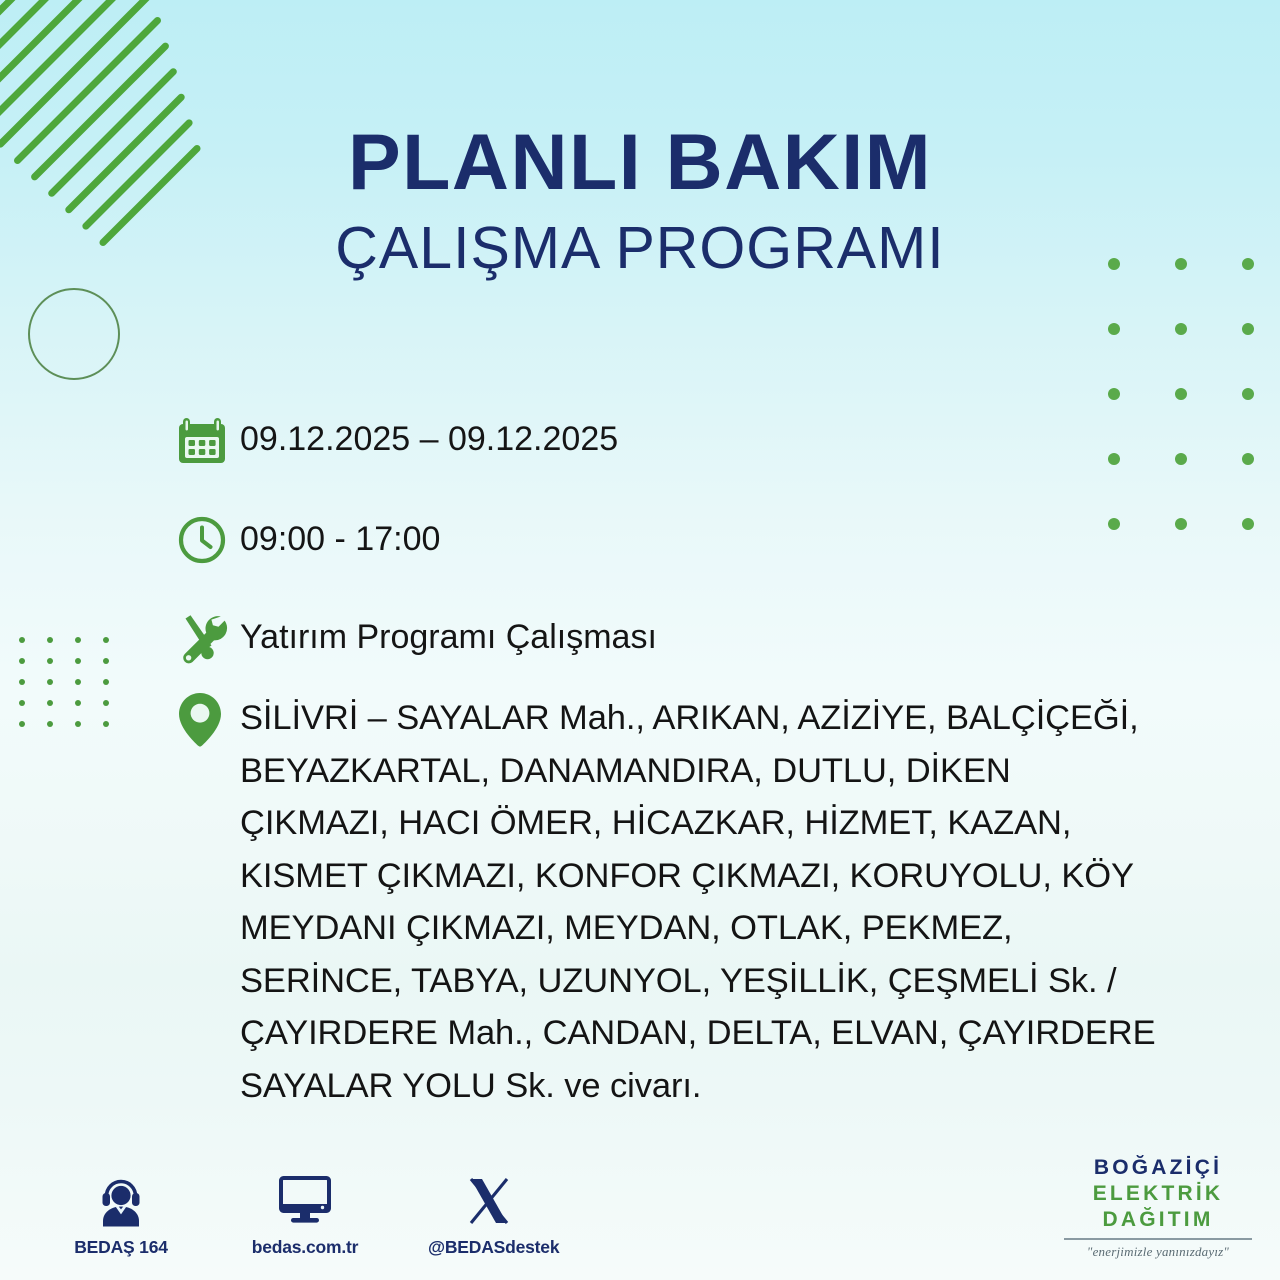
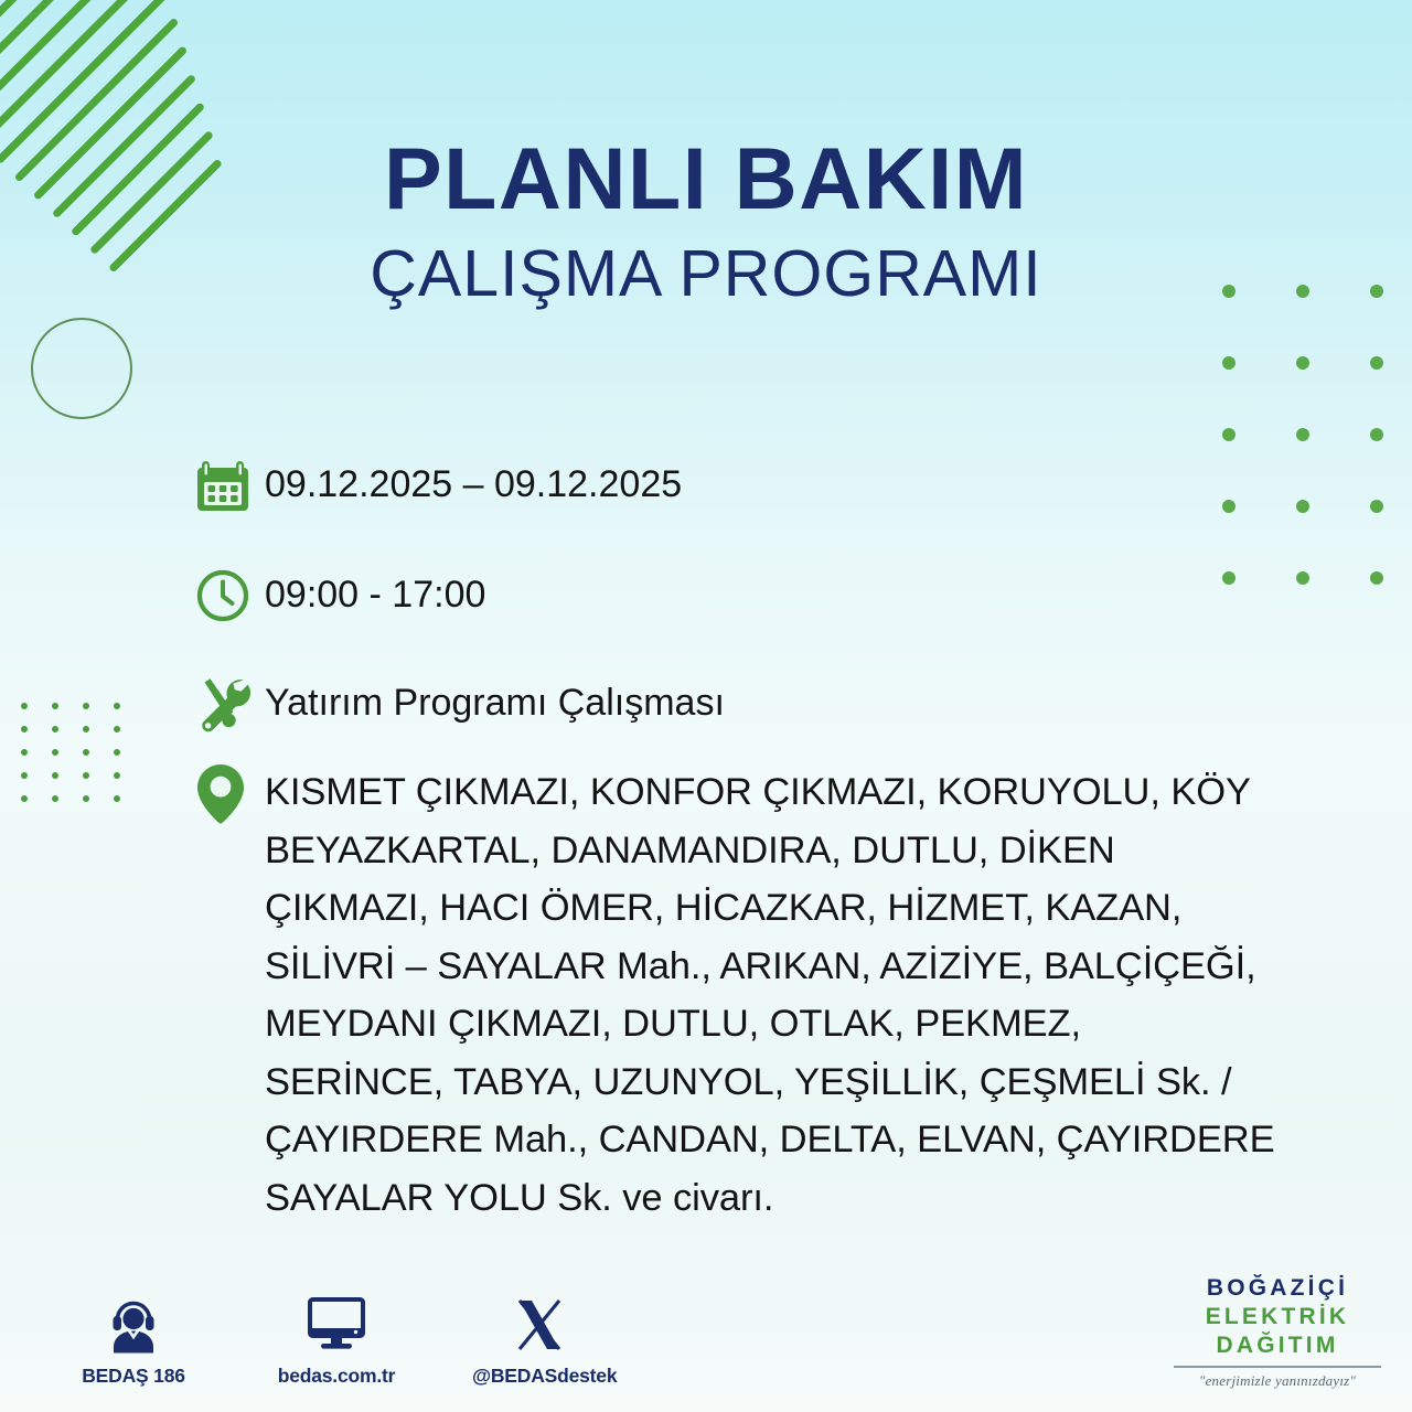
  PLANLI BAKIM
  ÇALIŞMA PROGRAMI
  09.12.2025 – 09.12.2025
  09:00 - 17:00
  Yatırım Programı Çalışması
- SİLİVRİ – SAYALAR Mah., ARIKAN, AZİZİYE, BALÇİÇEĞİ,
+ KISMET ÇIKMAZI, KONFOR ÇIKMAZI, KORUYOLU, KÖY
  BEYAZKARTAL, DANAMANDIRA, DUTLU, DİKEN
  ÇIKMAZI, HACI ÖMER, HİCAZKAR, HİZMET, KAZAN,
- KISMET ÇIKMAZI, KONFOR ÇIKMAZI, KORUYOLU, KÖY
+ SİLİVRİ – SAYALAR Mah., ARIKAN, AZİZİYE, BALÇİÇEĞİ,
- MEYDANI ÇIKMAZI, MEYDAN, OTLAK, PEKMEZ,
+ MEYDANI ÇIKMAZI, DUTLU, OTLAK, PEKMEZ,
  SERİNCE, TABYA, UZUNYOL, YEŞİLLİK, ÇEŞMELİ Sk. /
  ÇAYIRDERE Mah., CANDAN, DELTA, ELVAN, ÇAYIRDERE
  SAYALAR YOLU Sk. ve civarı.
- BEDAŞ 164
+ BEDAŞ 186
  bedas.com.tr
  @BEDASdestek
  BOĞAZİÇİ
  ELEKTRİK
  DAĞITIM
  "enerjimizle yanınızdayız"
